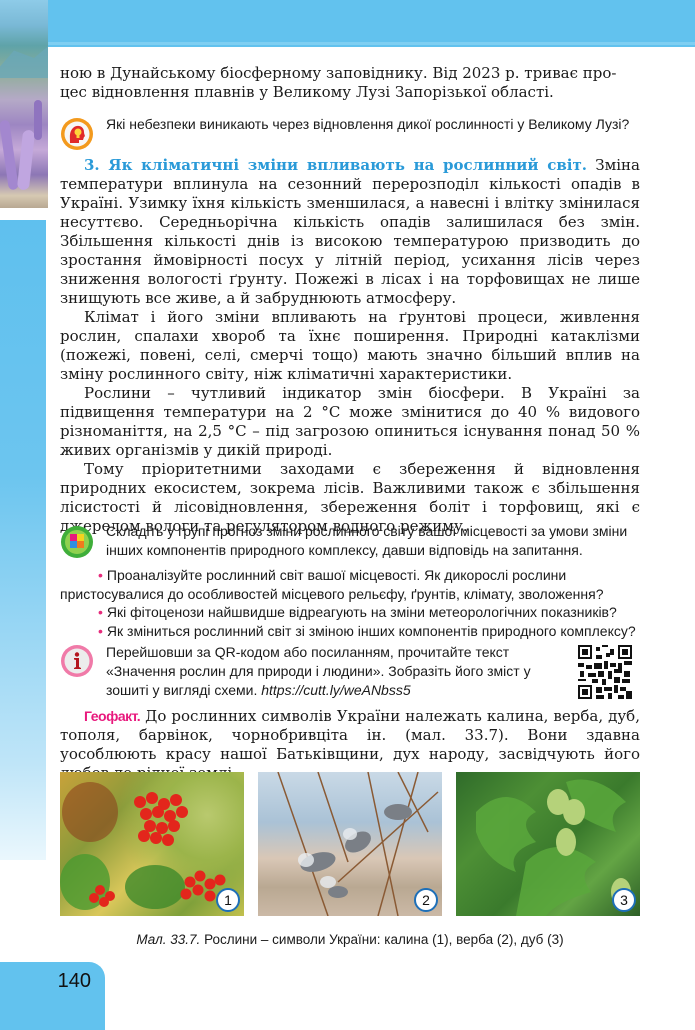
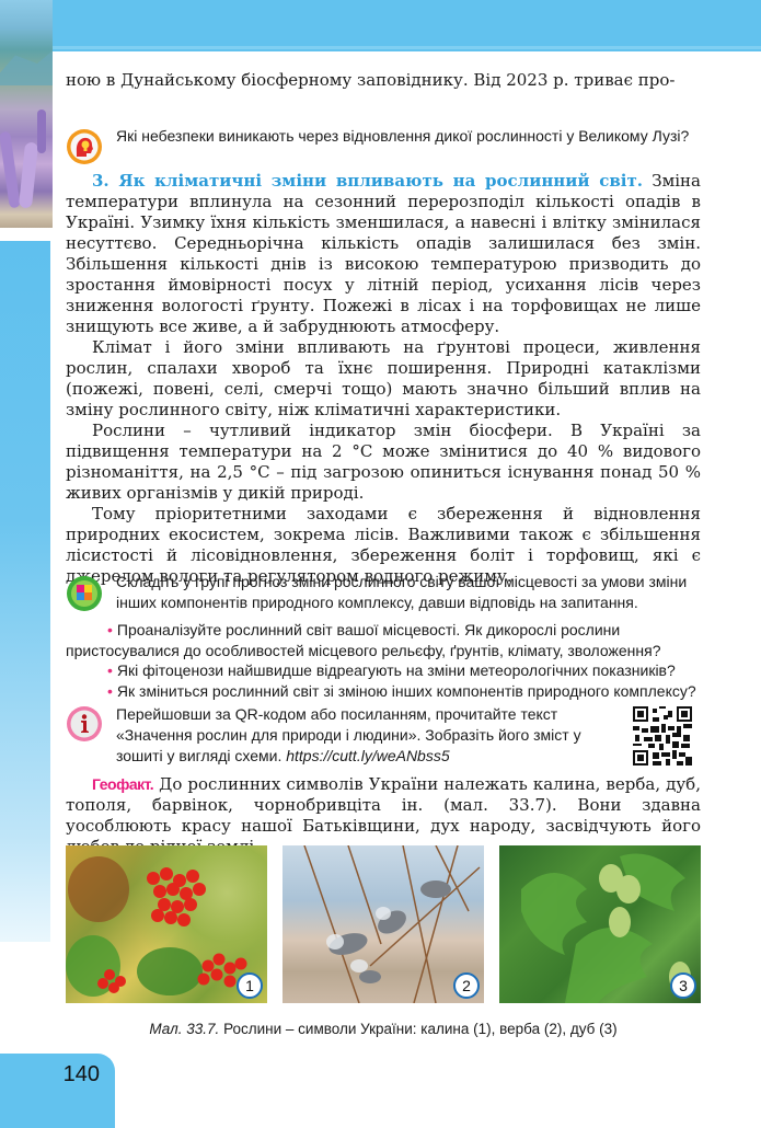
  ною в Дунайському біосферному заповіднику. Від 2023 р. триває про-
- цес відновлення плавнів у Великому Лузі Запорізької області.
  Які небезпеки виникають через відновлення дикої рослинності у Великому Лузі?
  3. Як кліматичні зміни впливають на рослинний світ. Зміна температури вплинула на сезонний перерозподіл кількості опадів в Україні. Узимку їхня кількість зменшилася, а навесні і влітку змінилася несуттєво. Середньорічна кількість опадів залишилася без змін. Збільшення кількості днів із високою температурою призводить до зростання ймовірності посух у літній період, усихання лісів через зниження вологості ґрунту. Пожежі в лісах і на торфовищах не лише знищують все живе, а й забруднюють атмосферу.
  Клімат і його зміни впливають на ґрунтові процеси, живлення рослин, спалахи хвороб та їхнє поширення. Природні катаклізми (пожежі, повені, селі, смерчі тощо) мають значно більший вплив на зміну рослинного світу, ніж кліматичні характеристики.
  Рослини – чутливий індикатор змін біосфери. В Україні за підвищення температури на 2 °С може змінитися до 40 % видового різноманіття, на 2,5 °С – під загрозою опиниться існування понад 50 % живих організмів у дикій природі.
  Тому пріоритетними заходами є збереження й відновлення природних екосистем, зокрема лісів. Важливими також є збільшення лісистості й лісовідновлення, збереження боліт і торфовищ, які є джерелом вологи та регулятором водного режиму.
  Складіть у групі прогноз зміни рослинного світу вашої місцевості за умови зміни інших компонентів природного комплексу, давши відповідь на запитання.
  • Проаналізуйте рослинний світ вашої місцевості. Як дикорослі рослини пристосувалися до особливостей місцевого рельєфу, ґрунтів, клімату, зволоження?
  • Які фітоценози найшвидше відреагують на зміни метеорологічних показників?
  • Як зміниться рослинний світ зі зміною інших компонентів природного комплексу?
  Перейшовши за QR-кодом або посиланням, прочитайте текст «Значення рослин для природи і людини». Зобразіть його зміст у зошиті у вигляді схеми. https://cutt.ly/weANbss5
  Геофакт. До рослинних символів України належать калина, верба, дуб, тополя, барвінок, чорнобривціта ін. (мал. 33.7). Вони здавна уособлюють красу нашої Батьківщини, дух народу, засвідчують його
  1
  2
  3
  Мал. 33.7. Рослини – символи України: калина (1), верба (2), дуб (3)
  140
